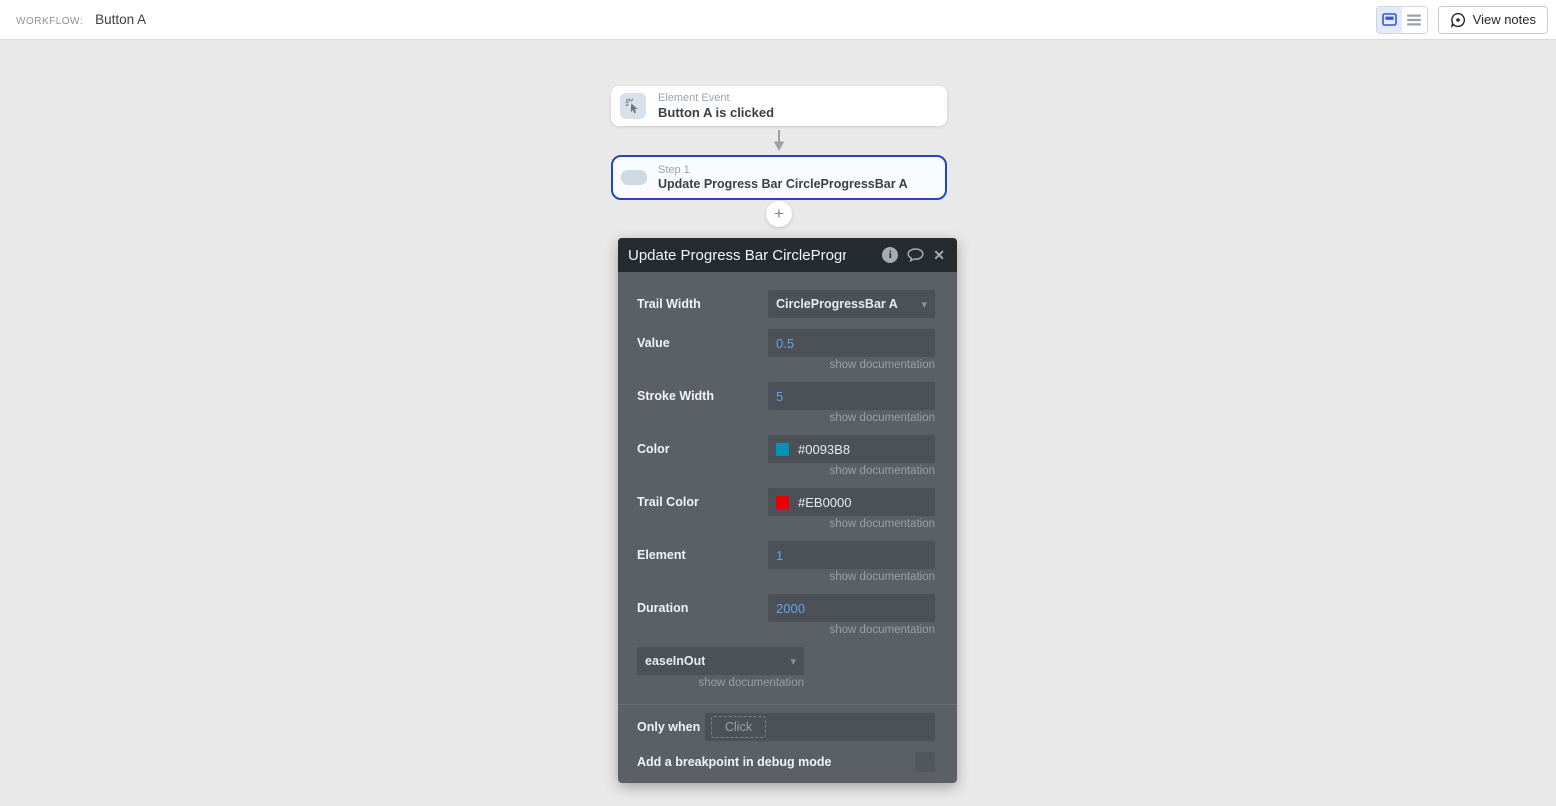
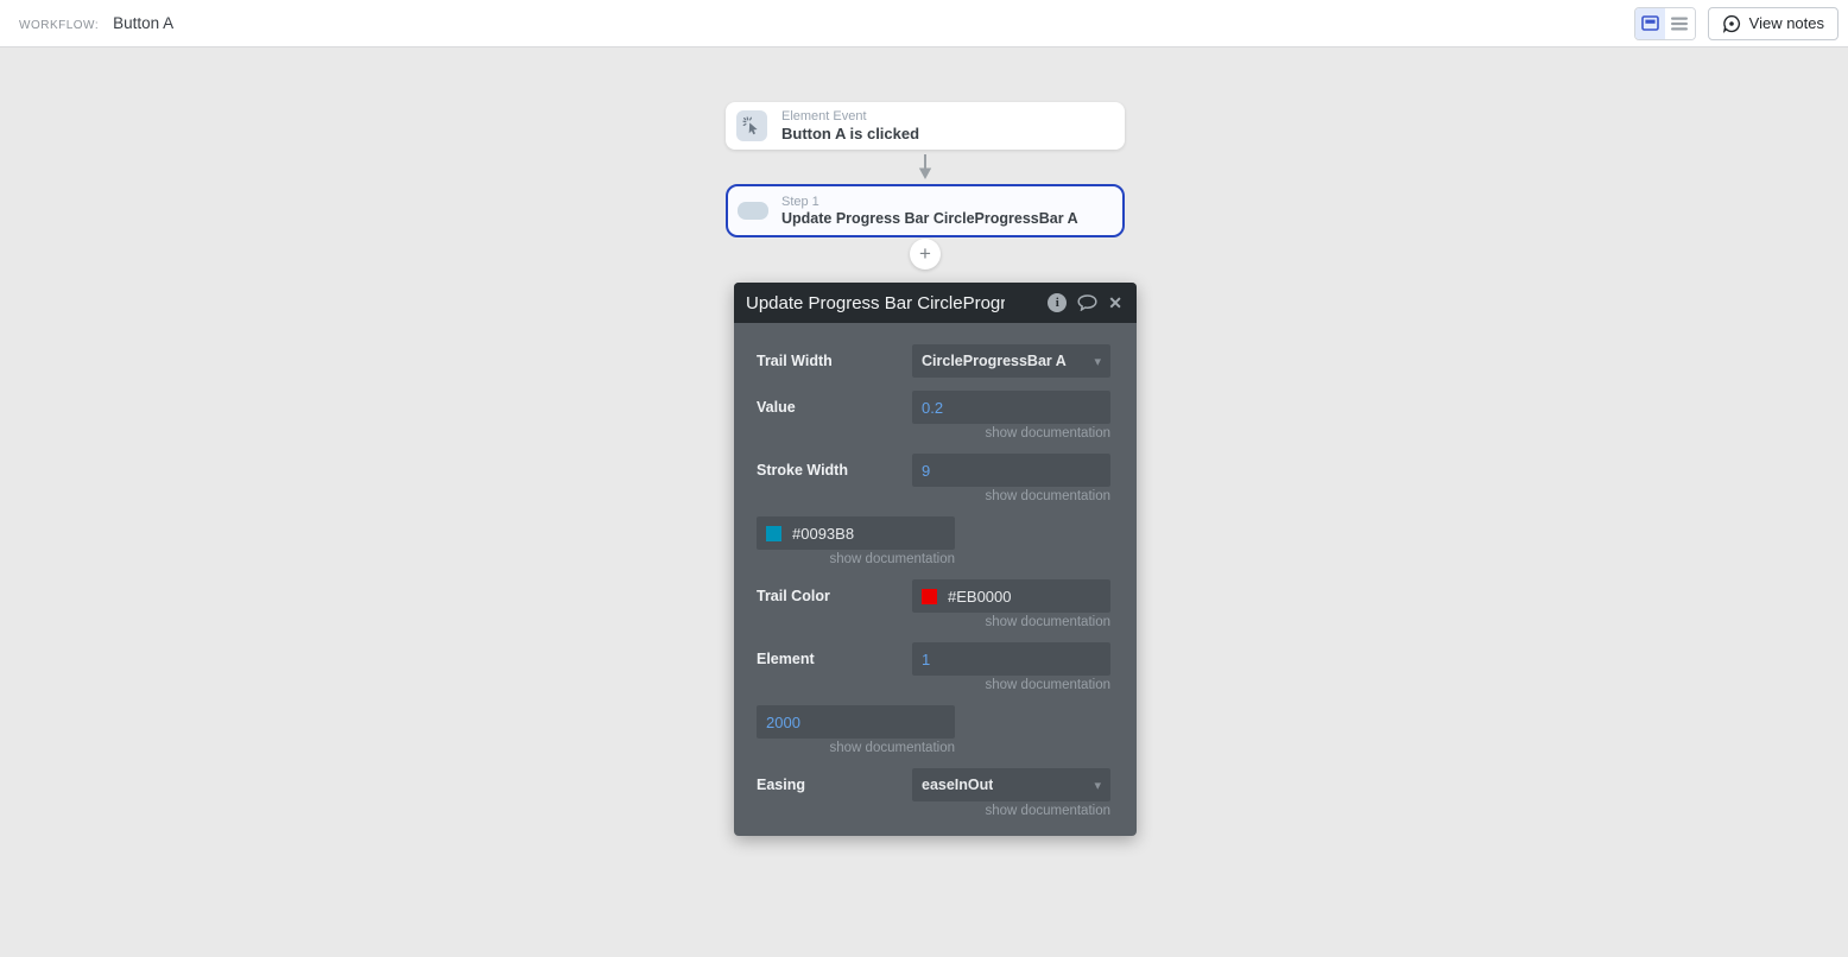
  WORKFLOW:
  Button A
  View notes
  Element Event
  Button A is clicked
  Step 1
  Update Progress Bar CircleProgressBar A
  +
  Update Progress Bar CircleProgr
  i
  ✕
  Trail Width
  CircleProgressBar A
  ▾
  Value
- 0.5
+ 0.2
  show documentation
  Stroke Width
- 5
+ 9
  show documentation
- Color
  #0093B8
  show documentation
  Trail Color
  #EB0000
  show documentation
  Element
  1
  show documentation
- Duration
  2000
  show documentation
+ Easing
  easeInOut
  ▾
  show documentation
- Only when
- Click
- Add a breakpoint in debug mode
